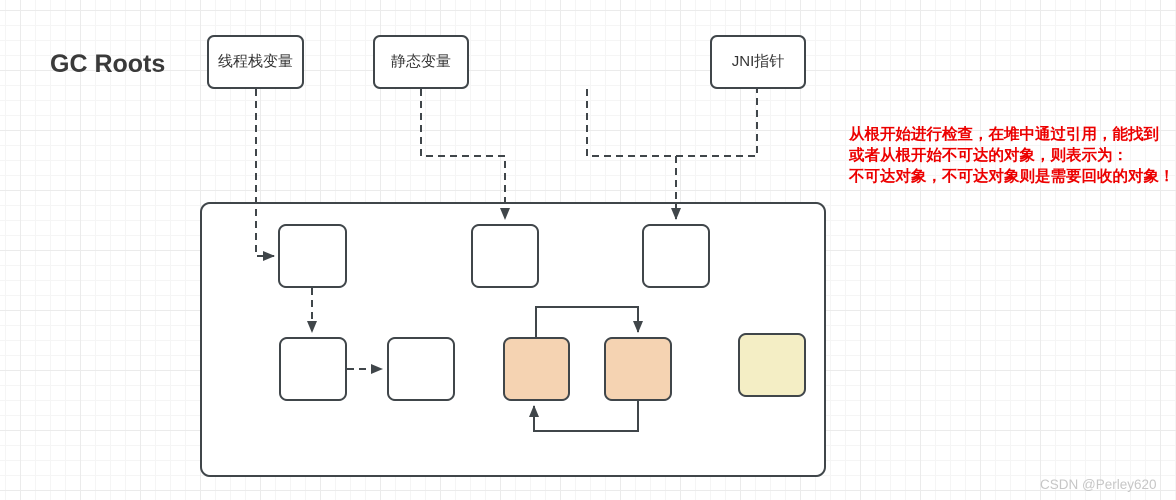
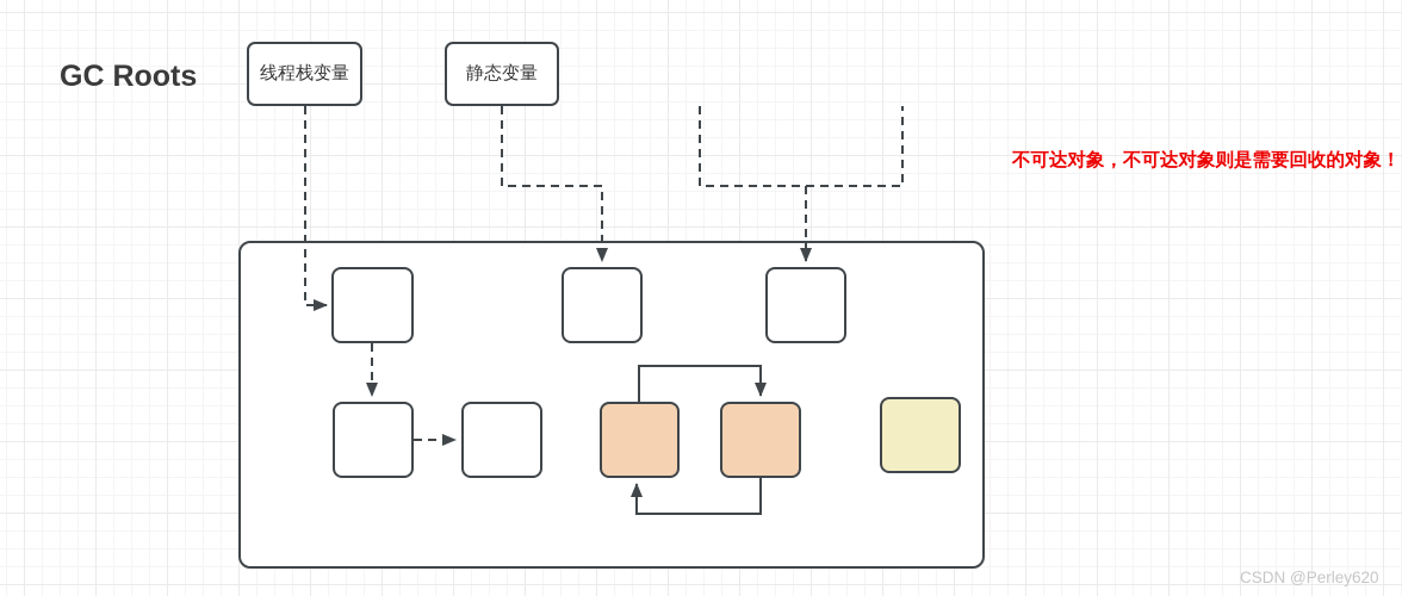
  GC Roots
  线程栈变量
  静态变量
- JNI指针
- 从根开始进行检查，在堆中通过引用，能找到
- 或者从根开始不可达的对象，则表示为：
  不可达对象，不可达对象则是需要回收的对象！
  CSDN @Perley620
